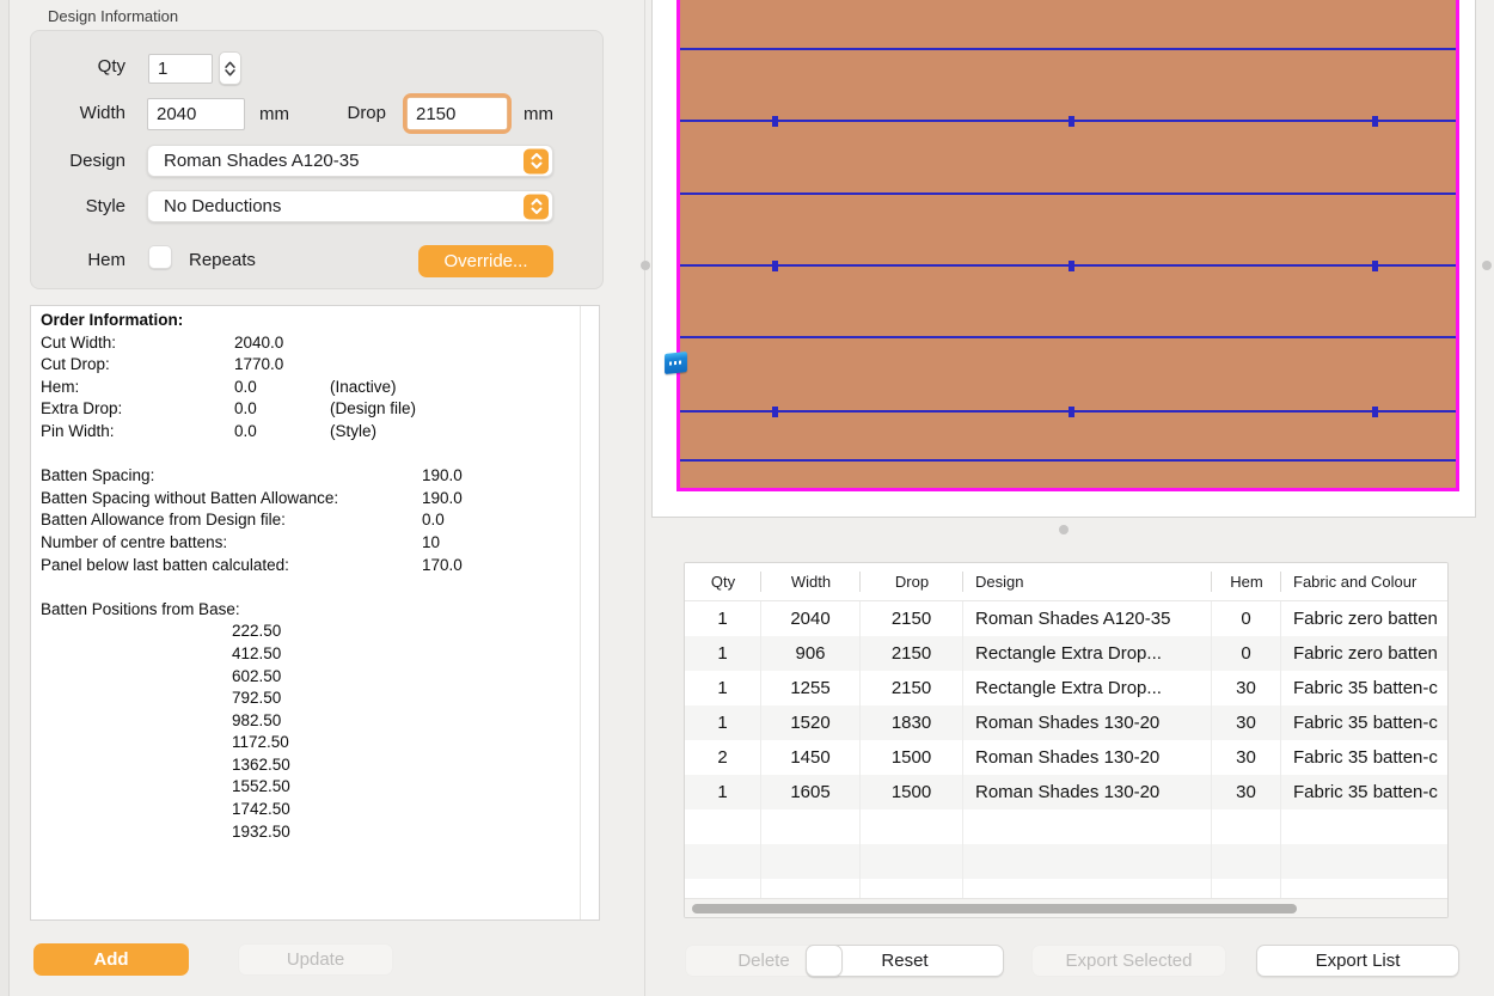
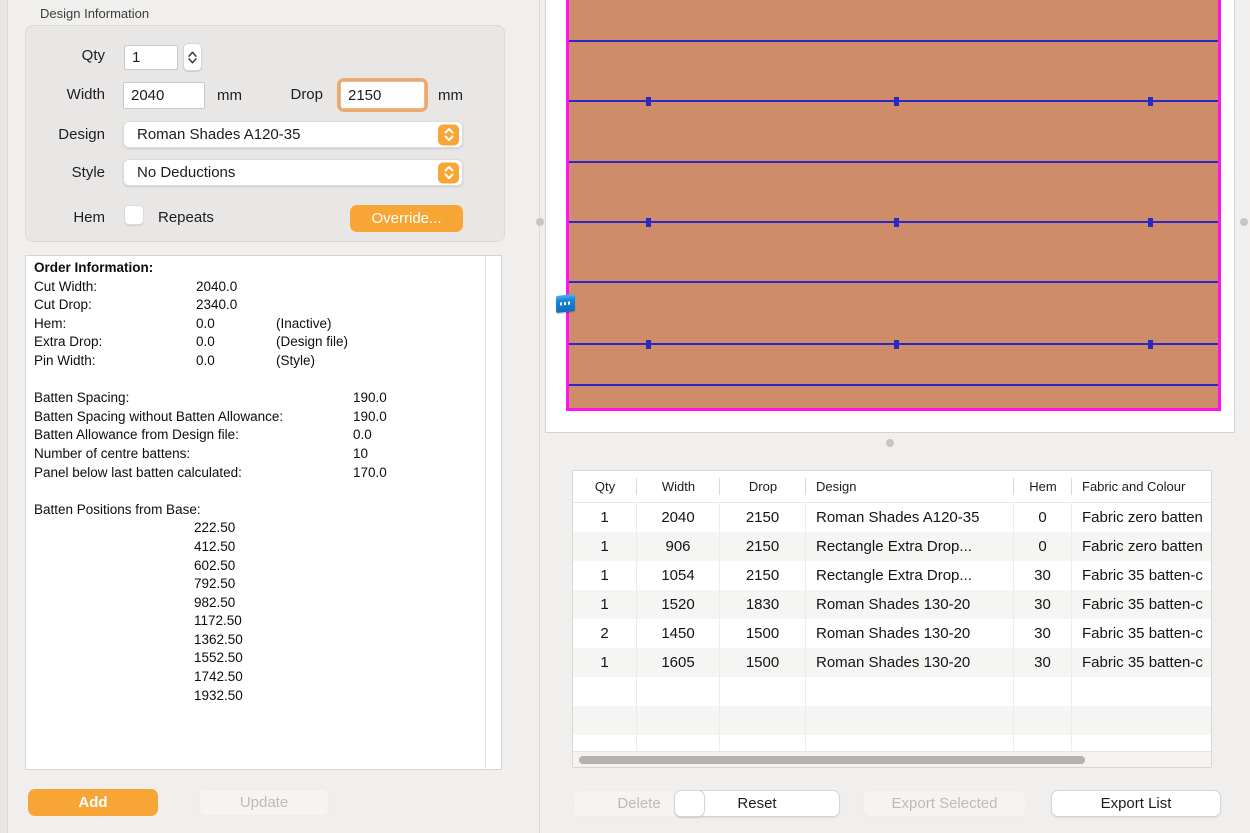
  Design Information
  Qty
  1
  Width
  2040
  mm
  Drop
  2150
  mm
  Design
  Roman Shades A120-35
  Style
  No Deductions
  Hem
  Repeats
  Override...
  Order Information:
  Cut Width:
  2040.0
  Cut Drop:
- 1770.0
+ 2340.0
  Hem:
  0.0
  (Inactive)
  Extra Drop:
  0.0
  (Design file)
  Pin Width:
  0.0
  (Style)
  Batten Spacing:
  190.0
  Batten Spacing without Batten Allowance:
  190.0
  Batten Allowance from Design file:
  0.0
  Number of centre battens:
  10
  Panel below last batten calculated:
  170.0
  Batten Positions from Base:
  222.50
  412.50
  602.50
  792.50
  982.50
  1172.50
  1362.50
  1552.50
  1742.50
  1932.50
  Add
  Update
  Qty
  Width
  Drop
  Design
  Hem
  Fabric and Colour
  1
  2040
  2150
  Roman Shades A120-35
  0
  Fabric zero batten
  1
  906
  2150
  Rectangle Extra Drop...
  0
  Fabric zero batten
  1
- 1255
+ 1054
  2150
  Rectangle Extra Drop...
  30
  Fabric 35 batten-c
  1
  1520
  1830
  Roman Shades 130-20
  30
  Fabric 35 batten-c
  2
  1450
  1500
  Roman Shades 130-20
  30
  Fabric 35 batten-c
  1
  1605
  1500
  Roman Shades 130-20
  30
  Fabric 35 batten-c
  Delete
  Reset
  Export Selected
  Export List
